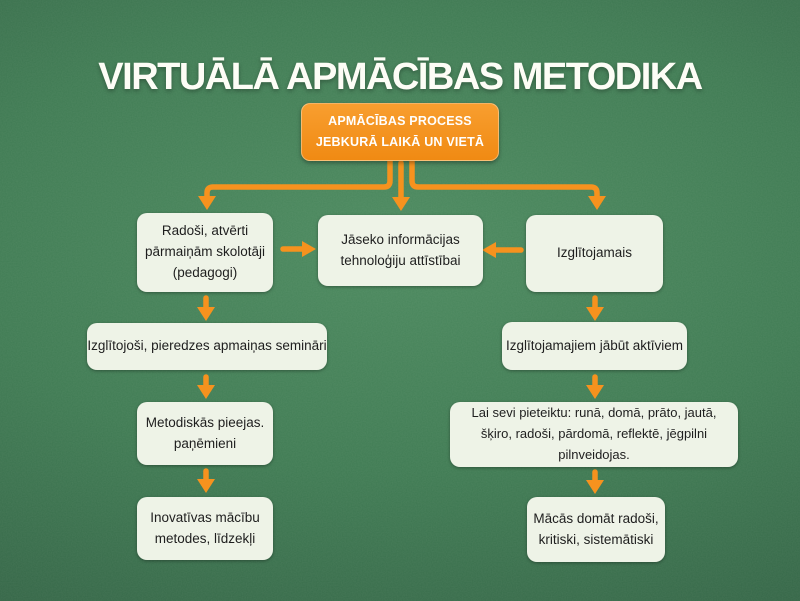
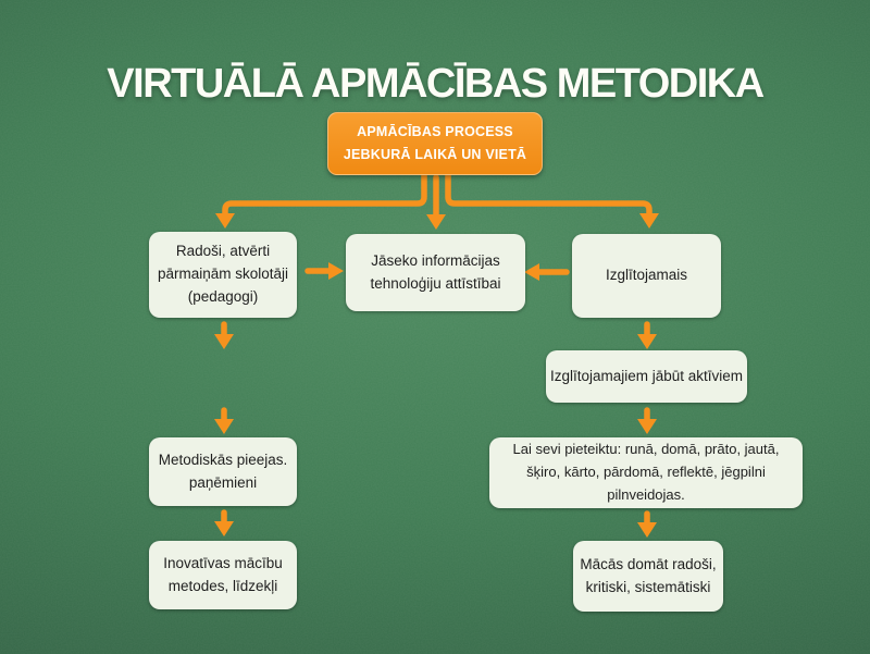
  VIRTUĀLĀ APMĀCĪBAS METODIKA
  APMĀCĪBAS PROCESS
  JEBKURĀ LAIKĀ UN VIETĀ
  Radoši, atvērti
  pārmaiņām skolotāji
  (pedagogi)
  Jāseko informācijas
  tehnoloģiju attīstībai
  Izglītojamais
- Izglītojoši, pieredzes apmaiņas semināri
  Izglītojamajiem jābūt aktīviem
  Metodiskās pieejas.
  paņēmieni
- Lai sevi pieteiktu: runā, domā, prāto, jautā, šķiro, radoši, pārdomā, reflektē, jēgpilni pilnveidojas.
+ Lai sevi pieteiktu: runā, domā, prāto, jautā, šķiro, kārto, pārdomā, reflektē, jēgpilni pilnveidojas.
  Inovatīvas mācību
  metodes, līdzekļi
  Mācās domāt radoši,
  kritiski, sistemātiski
